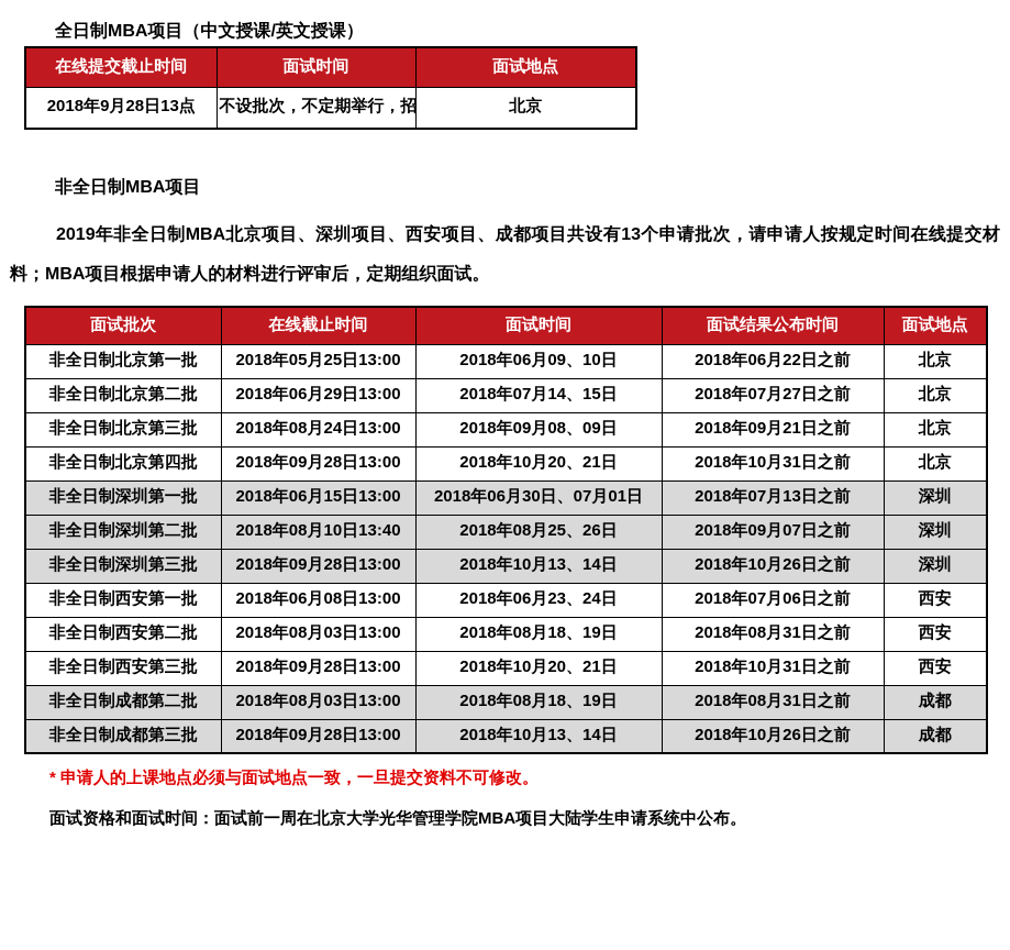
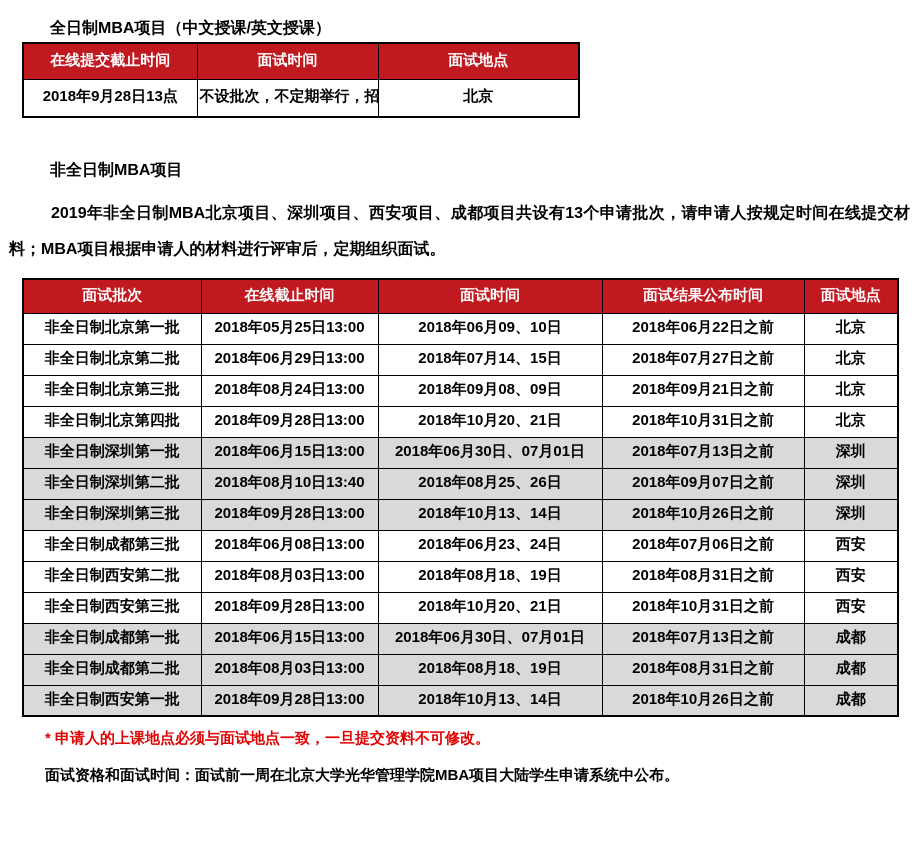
  全日制MBA项目（中文授课/英文授课）
  在线提交截止时间	面试时间	面试地点
  2018年9月28日13点	不设批次，不定期举行，招	北京
  非全日制MBA项目
  2019年非全日制MBA北京项目、深圳项目、西安项目、成都项目共设有13个申请批次，请申请人按规定时间在线提交材料；MBA项目根据申请人的材料进行评审后，定期组织面试。
  面试批次	在线截止时间	面试时间	面试结果公布时间	面试地点
  非全日制北京第一批	2018年05月25日13:00	2018年06月09、10日	2018年06月22日之前	北京
  非全日制北京第二批	2018年06月29日13:00	2018年07月14、15日	2018年07月27日之前	北京
  非全日制北京第三批	2018年08月24日13:00	2018年09月08、09日	2018年09月21日之前	北京
  非全日制北京第四批	2018年09月28日13:00	2018年10月20、21日	2018年10月31日之前	北京
  非全日制深圳第一批	2018年06月15日13:00	2018年06月30日、07月01日	2018年07月13日之前	深圳
  非全日制深圳第二批	2018年08月10日13:40	2018年08月25、26日	2018年09月07日之前	深圳
  非全日制深圳第三批	2018年09月28日13:00	2018年10月13、14日	2018年10月26日之前	深圳
- 非全日制西安第一批	2018年06月08日13:00	2018年06月23、24日	2018年07月06日之前	西安
+ 非全日制成都第三批	2018年06月08日13:00	2018年06月23、24日	2018年07月06日之前	西安
  非全日制西安第二批	2018年08月03日13:00	2018年08月18、19日	2018年08月31日之前	西安
  非全日制西安第三批	2018年09月28日13:00	2018年10月20、21日	2018年10月31日之前	西安
+ 非全日制成都第一批	2018年06月15日13:00	2018年06月30日、07月01日	2018年07月13日之前	成都
  非全日制成都第二批	2018年08月03日13:00	2018年08月18、19日	2018年08月31日之前	成都
- 非全日制成都第三批	2018年09月28日13:00	2018年10月13、14日	2018年10月26日之前	成都
+ 非全日制西安第一批	2018年09月28日13:00	2018年10月13、14日	2018年10月26日之前	成都
  * 申请人的上课地点必须与面试地点一致，一旦提交资料不可修改。
  面试资格和面试时间：面试前一周在北京大学光华管理学院MBA项目大陆学生申请系统中公布。
